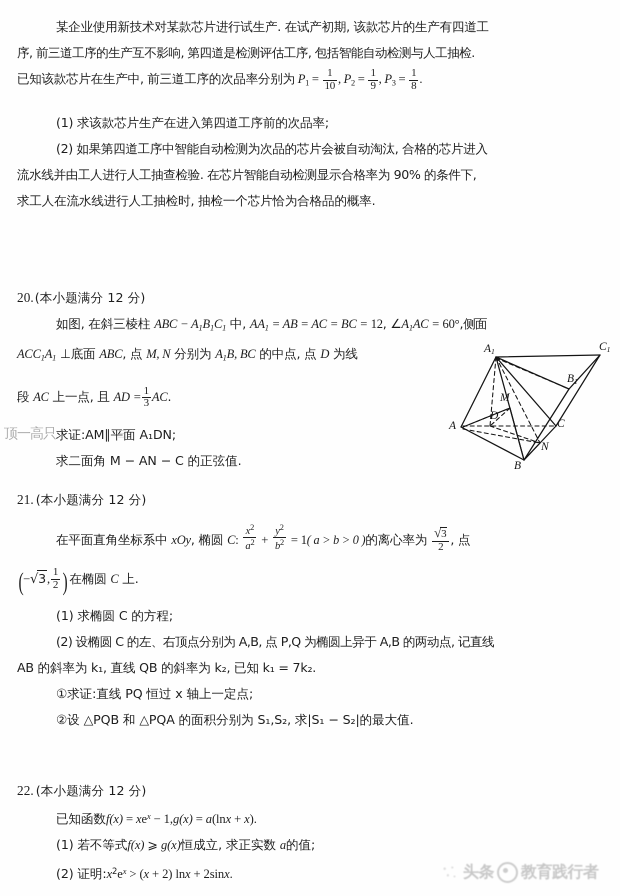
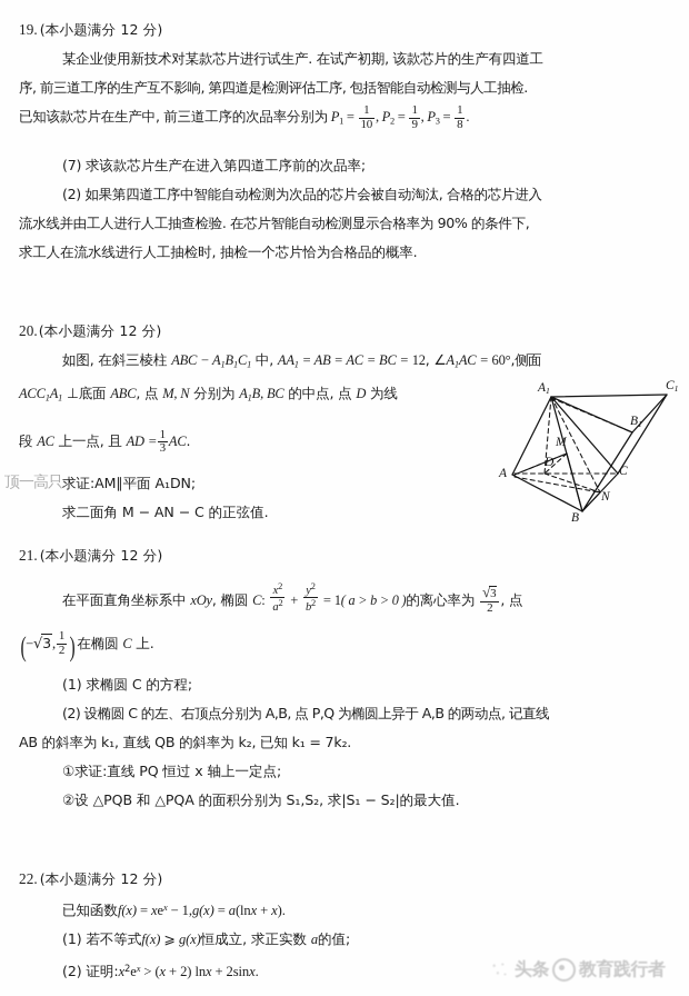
+ 19. (本小题满分 12 分)
  某企业使用新技术对某款芯片进行试生产. 在试产初期, 该款芯片的生产有四道工
  序, 前三道工序的生产互不影响, 第四道是检测评估工序, 包括智能自动检测与人工抽检.
  已知该款芯片在生产中, 前三道工序的次品率分别为 P1 =
  1
  10
  , P2 =
  1
  9
  , P3 =
  1
  8
  .
- (1) 求该款芯片生产在进入第四道工序前的次品率;
+ (7) 求该款芯片生产在进入第四道工序前的次品率;
  (2) 如果第四道工序中智能自动检测为次品的芯片会被自动淘汰, 合格的芯片进入
  流水线并由工人进行人工抽查检验. 在芯片智能自动检测显示合格率为 90% 的条件下,
  求工人在流水线进行人工抽检时, 抽检一个芯片恰为合格品的概率.
  20.(本小题满分 12 分)
  如图, 在斜三棱柱 ABC − A1B1C1 中, AA1 = AB = AC = BC = 12, ∠A1AC = 60°,侧面
  ACC1A1 ⊥底面 ABC, 点 M, N 分别为 A1B, BC 的中点, 点 D 为线
  段 AC 上一点, 且 AD =
  1
  3
  AC.
  求证:AM∥平面 A₁DN;
  求二面角 M − AN − C 的正弦值.
  顶一高只
  三
  A1
  C1
  B1
  M
  D
  A
  C
  N
  B
  21. (本小题满分 12 分)
  在平面直角坐标系中 xOy, 椭圆 C:
  x2
  a2
  +
  y2
  b2
  = 1( a > b > 0 )的离心率为
  √3
  2
  , 点
  (−√3,
  1
  2
  )在椭圆 C 上.
  (1) 求椭圆 C 的方程;
  (2) 设椭圆 C 的左、右顶点分别为 A,B, 点 P,Q 为椭圆上异于 A,B 的两动点, 记直线
  AB 的斜率为 k₁, 直线 QB 的斜率为 k₂, 已知 k₁ = 7k₂.
  ①求证:直线 PQ 恒过 x 轴上一定点;
  ②设 △PQB 和 △PQA 的面积分别为 S₁,S₂, 求|S₁ − S₂|的最大值.
  22. (本小题满分 12 分)
  已知函数f(x) = xex − 1,g(x) = a(lnx + x).
  (1) 若不等式f(x) ⩾ g(x)恒成立, 求正实数 a的值;
  (2) 证明:x2ex > (x + 2) lnx + 2sinx.
  头条
  教育践行者
